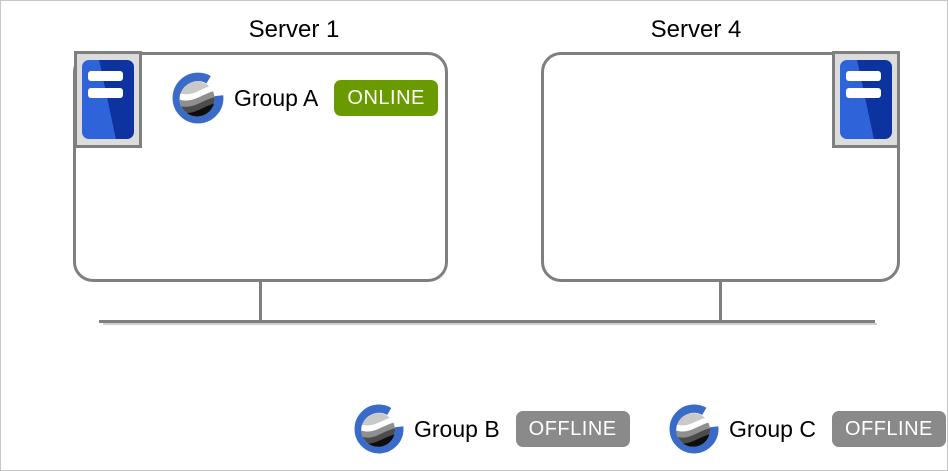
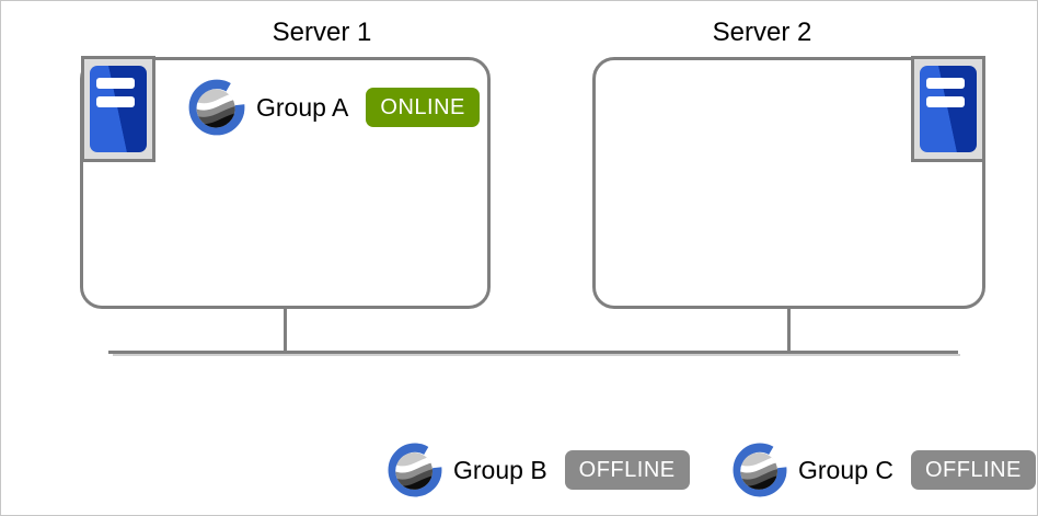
  Server 1
- Server 4
+ Server 2
  Group A
  ONLINE
  Group B
  OFFLINE
  Group C
  OFFLINE
